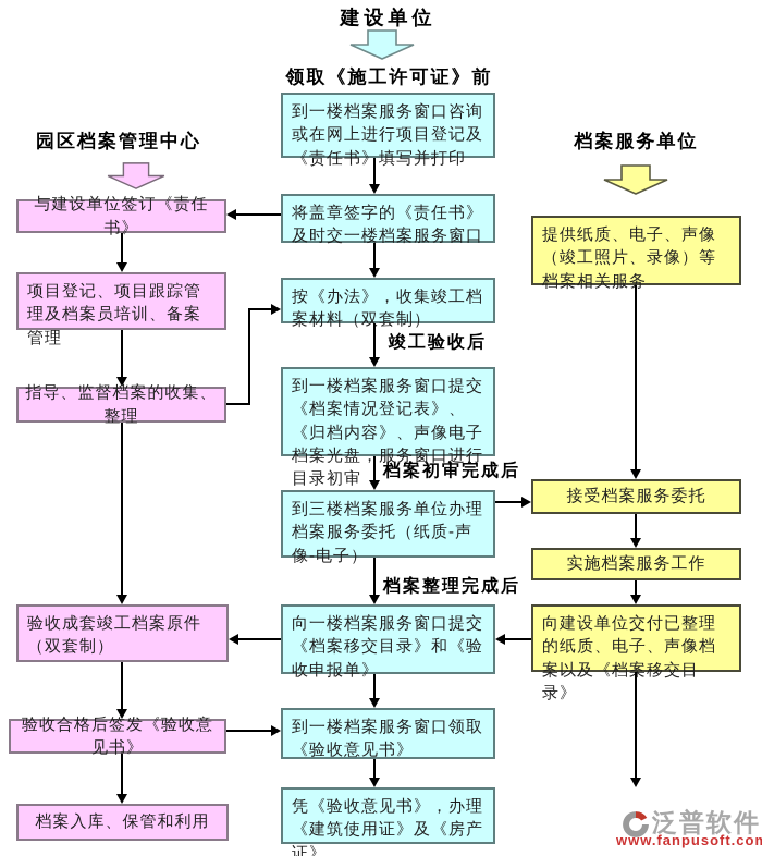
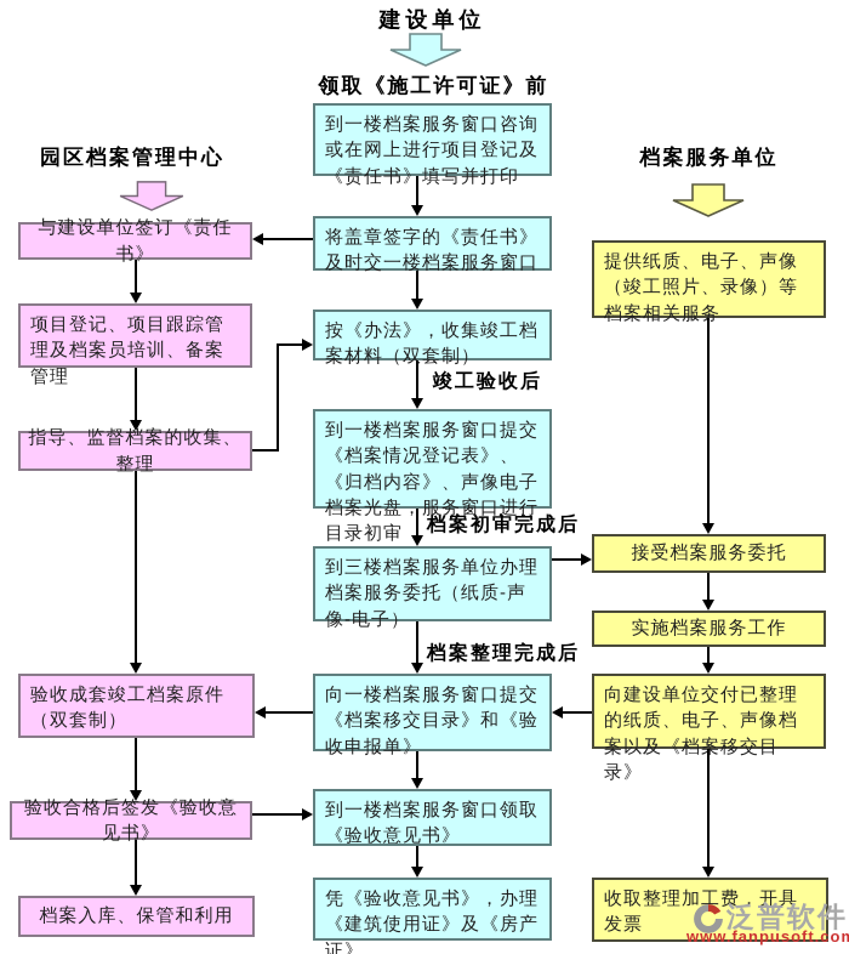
  建设单位
  园区档案管理中心
  档案服务单位
  领取《施工许可证》前
  竣工验收后
  档案初审完成后
  档案整理完成后
  到一楼档案服务窗口咨询或在网上进行项目登记及《责任书》填写并打印
  将盖章签字的《责任书》及时交一楼档案服务窗口
  按《办法》，收集竣工档案材料（双套制）
  到一楼档案服务窗口提交《档案情况登记表》、《归档内容》、声像电子档案光盘，服务窗口进行目录初审
  到三楼档案服务单位办理档案服务委托（纸质-声像-电子）
  向一楼档案服务窗口提交《档案移交目录》和《验收申报单》
  到一楼档案服务窗口领取《验收意见书》
  凭《验收意见书》，办理《建筑使用证》及《房产证》
  与建设单位签订《责任书》
  项目登记、项目跟踪管理及档案员培训、备案管理
  指导、监督档案的收集、整理
  验收成套竣工档案原件（双套制）
  验收合格后签发《验收意见书》
  档案入库、保管和利用
  提供纸质、电子、声像（竣工照片、录像）等档案相关服务
  接受档案服务委托
  实施档案服务工作
  向建设单位交付已整理的纸质、电子、声像档案以及《档案移交目录》
+ 收取整理加工费，开具发票
  泛普软件
  www.fanpusoft.co
